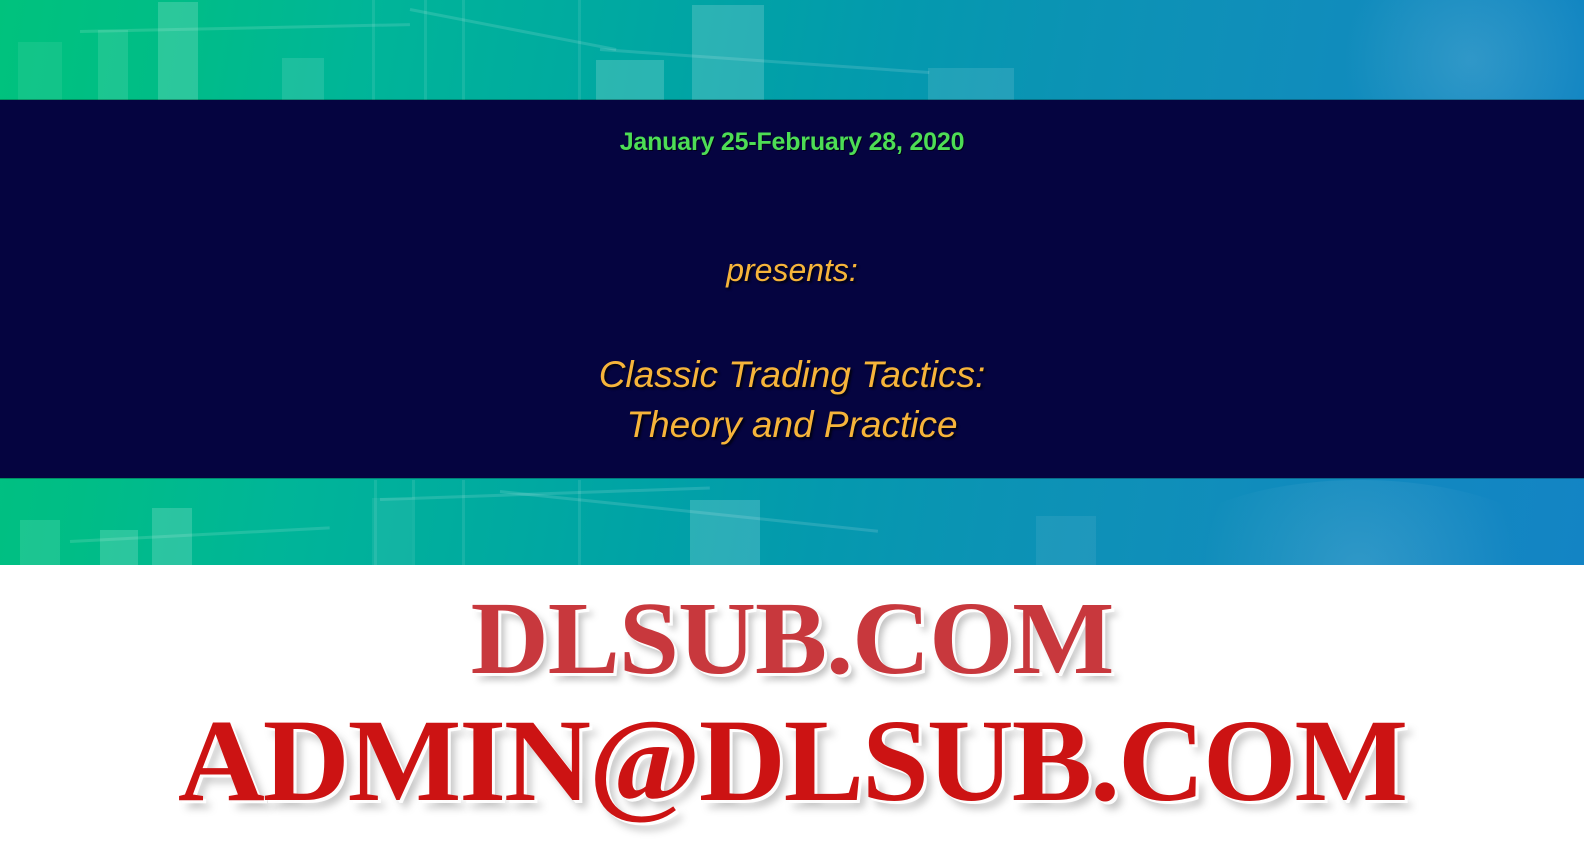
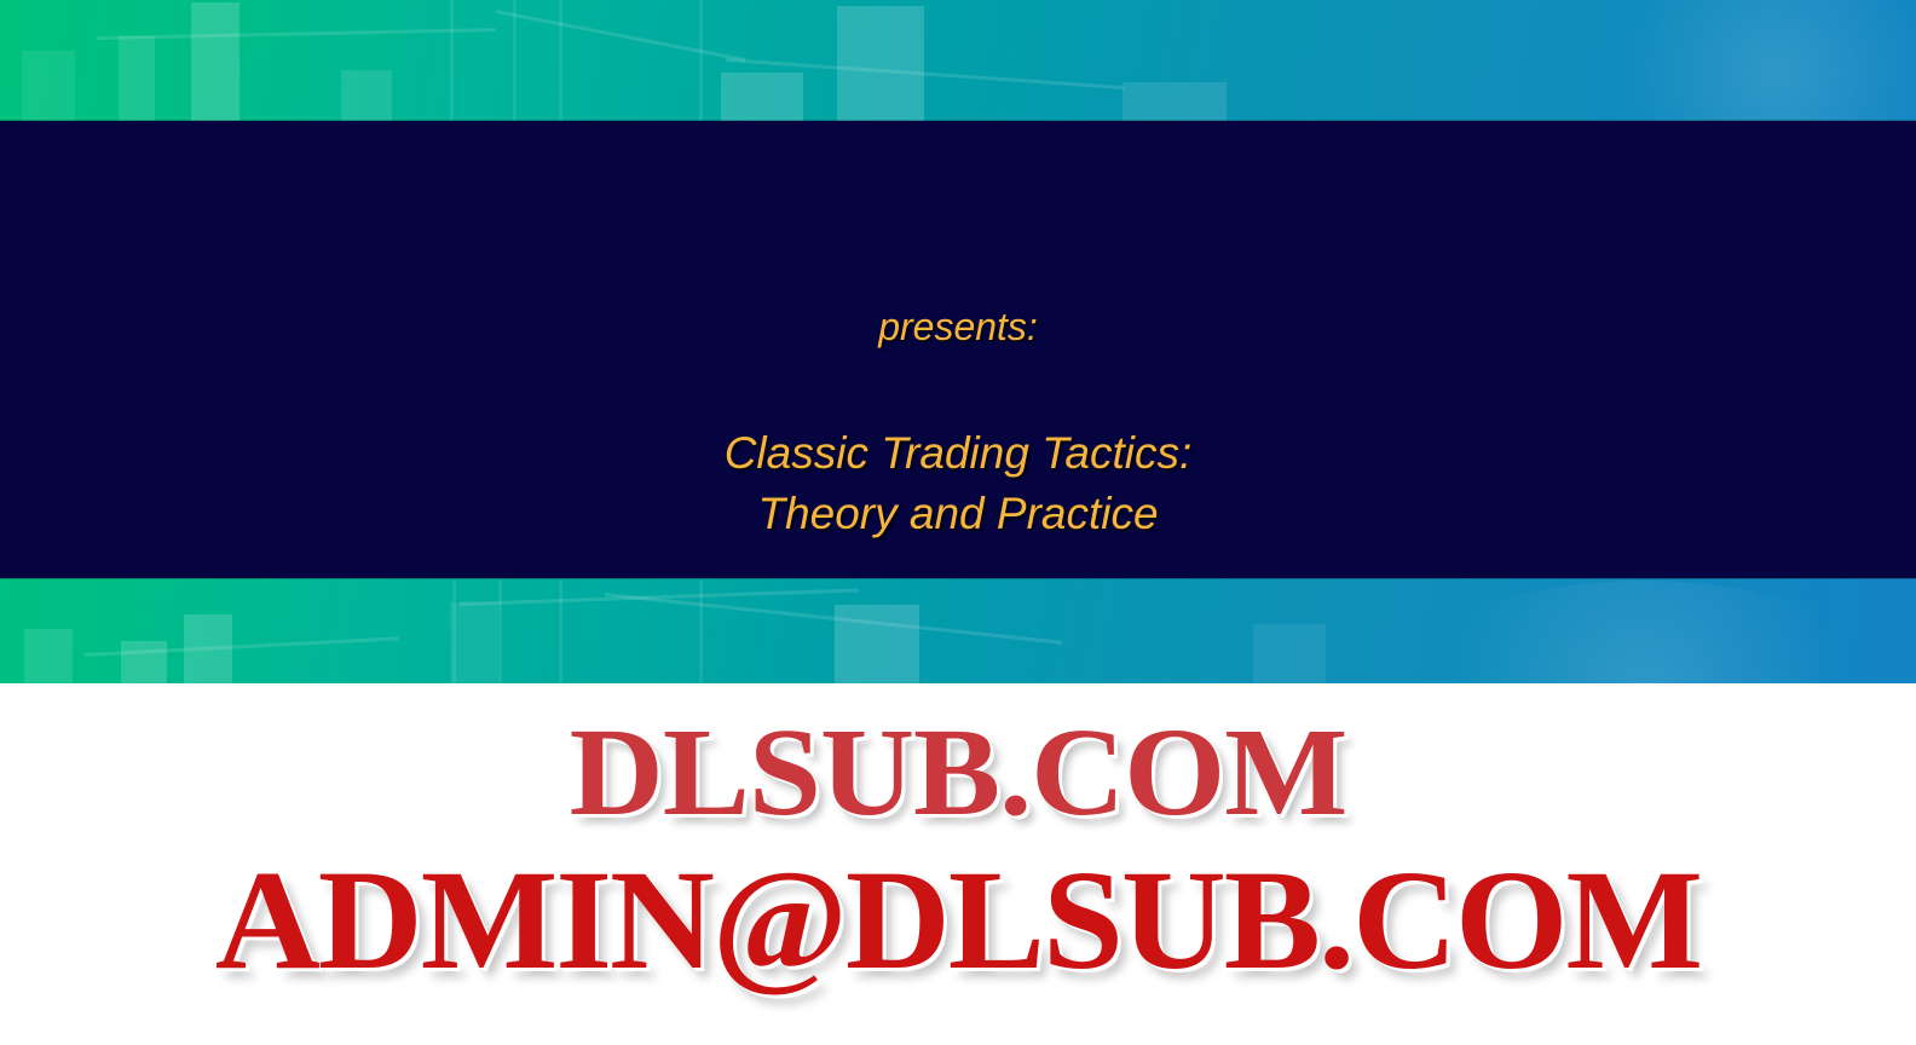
- January 25-February 28, 2020
  presents:
  Classic Trading Tactics:
  Theory and Practice
  DLSUB.COM
  ADMIN@DLSUB.COM
